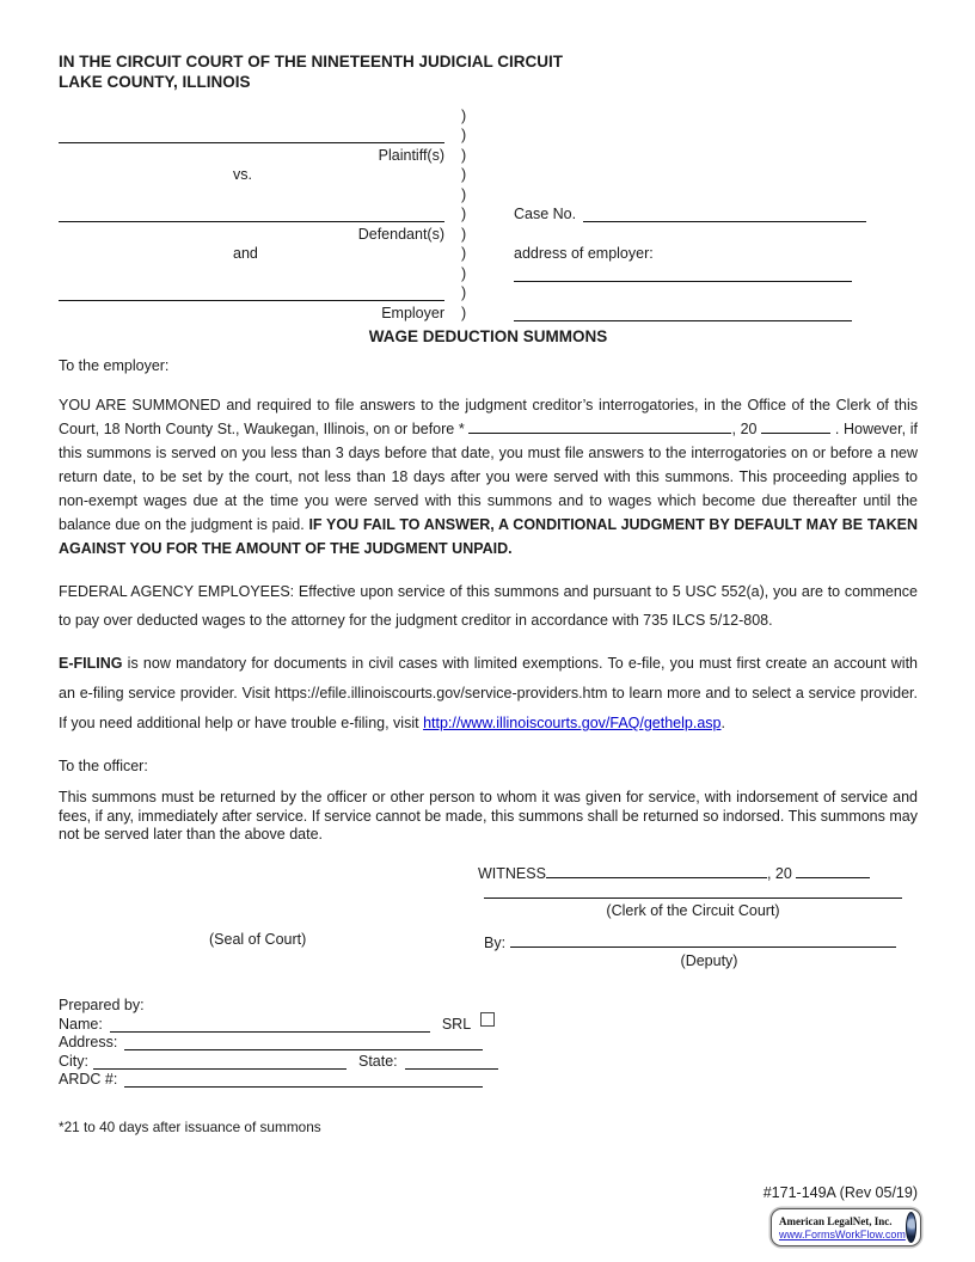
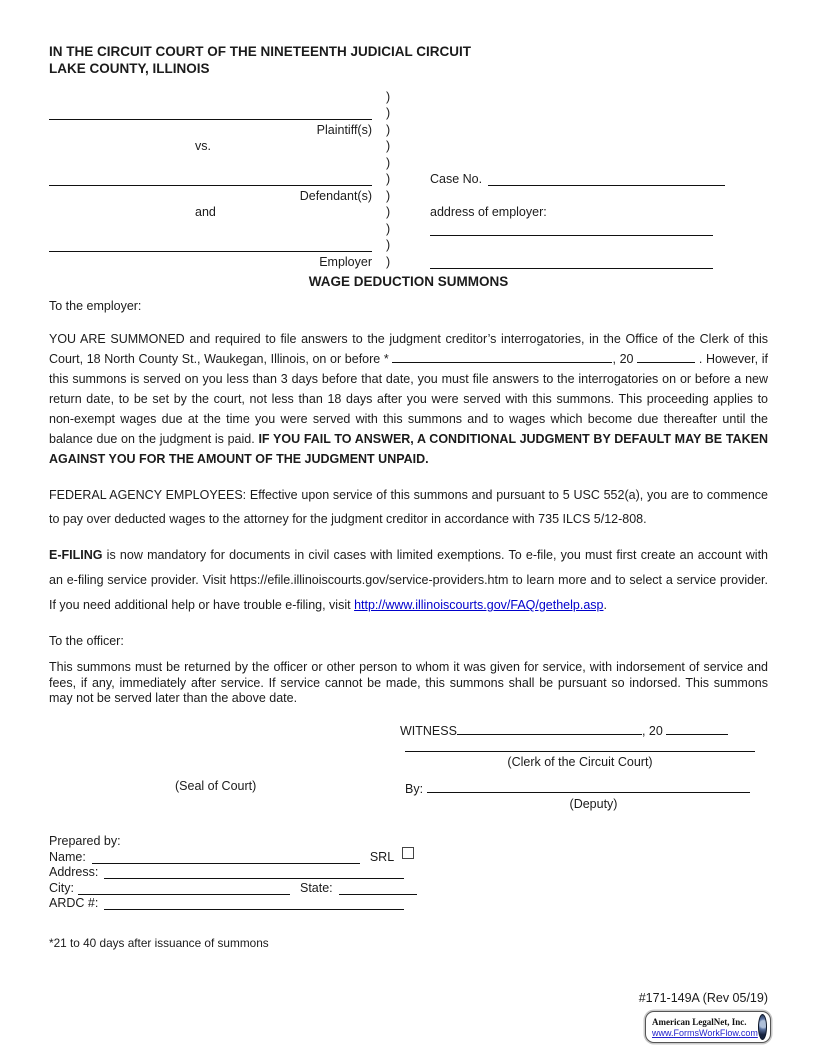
  IN THE CIRCUIT COURT OF THE NINETEENTH JUDICIAL CIRCUIT
  LAKE COUNTY, ILLINOIS
  )
  )
  Plaintiff(s)
  )
  vs.
  )
  )
  )
  Case No.
  Defendant(s)
  )
  and
  )
  address of employer:
  )
  )
  Employer
  )
  WAGE DEDUCTION SUMMONS
  To the employer:
  YOU ARE SUMMONED and required to file answers to the judgment creditor’s interrogatories, in the Office of the Clerk of this Court, 18 North County St., Waukegan, Illinois, on or before * , 20 . However, if this summons is served on you less than 3 days before that date, you must file answers to the interrogatories on or before a new return date, to be set by the court, not less than 18 days after you were served with this summons. This proceeding applies to non-exempt wages due at the time you were served with this summons and to wages which become due thereafter until the balance due on the judgment is paid. IF YOU FAIL TO ANSWER, A CONDITIONAL JUDGMENT BY DEFAULT MAY BE TAKEN AGAINST YOU FOR THE AMOUNT OF THE JUDGMENT UNPAID.
  FEDERAL AGENCY EMPLOYEES: Effective upon service of this summons and pursuant to 5 USC 552(a), you are to commence to pay over deducted wages to the attorney for the judgment creditor in accordance with 735 ILCS 5/12-808.
  E-FILING is now mandatory for documents in civil cases with limited exemptions. To e-file, you must first create an account with an e-filing service provider. Visit https://efile.illinoiscourts.gov/service-providers.htm to learn more and to select a service provider. If you need additional help or have trouble e-filing, visit http://www.illinoiscourts.gov/FAQ/gethelp.asp.
  To the officer:
- This summons must be returned by the officer or other person to whom it was given for service, with indorsement of service and fees, if any, immediately after service. If service cannot be made, this summons shall be returned so indorsed. This summons may not be served later than the above date.
+ This summons must be returned by the officer or other person to whom it was given for service, with indorsement of service and fees, if any, immediately after service. If service cannot be made, this summons shall be pursuant so indorsed. This summons may not be served later than the above date.
  WITNESS , 20
  (Clerk of the Circuit Court)
  (Seal of Court)
  By:
  (Deputy)
  Prepared by:
  Name:
  SRL
  Address:
  City:
  State:
  ARDC #:
  *21 to 40 days after issuance of summons
  #171-149A (Rev 05/19)
  American LegalNet, Inc.
  www.FormsWorkFlow.com
